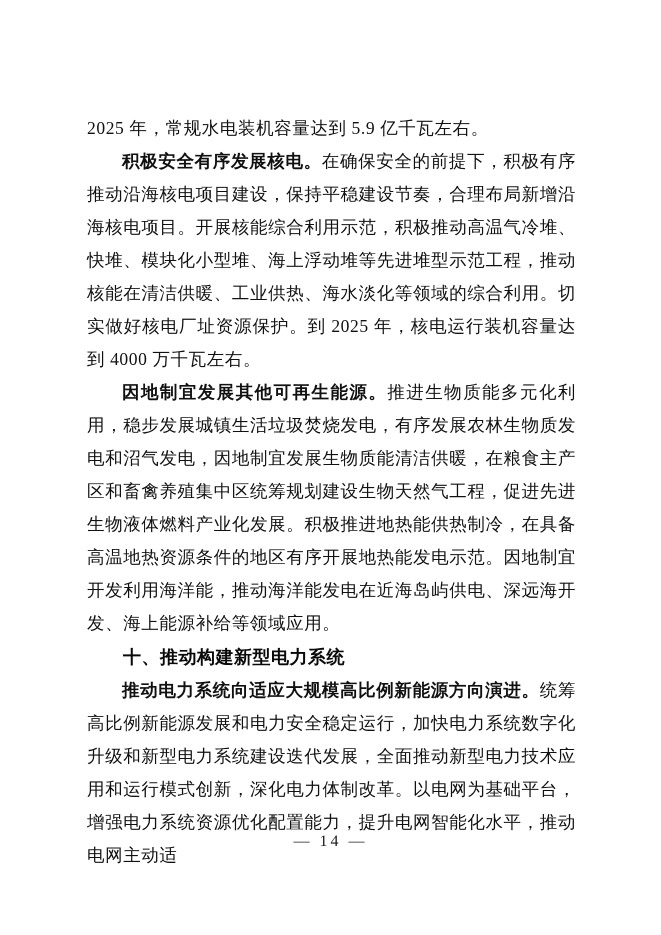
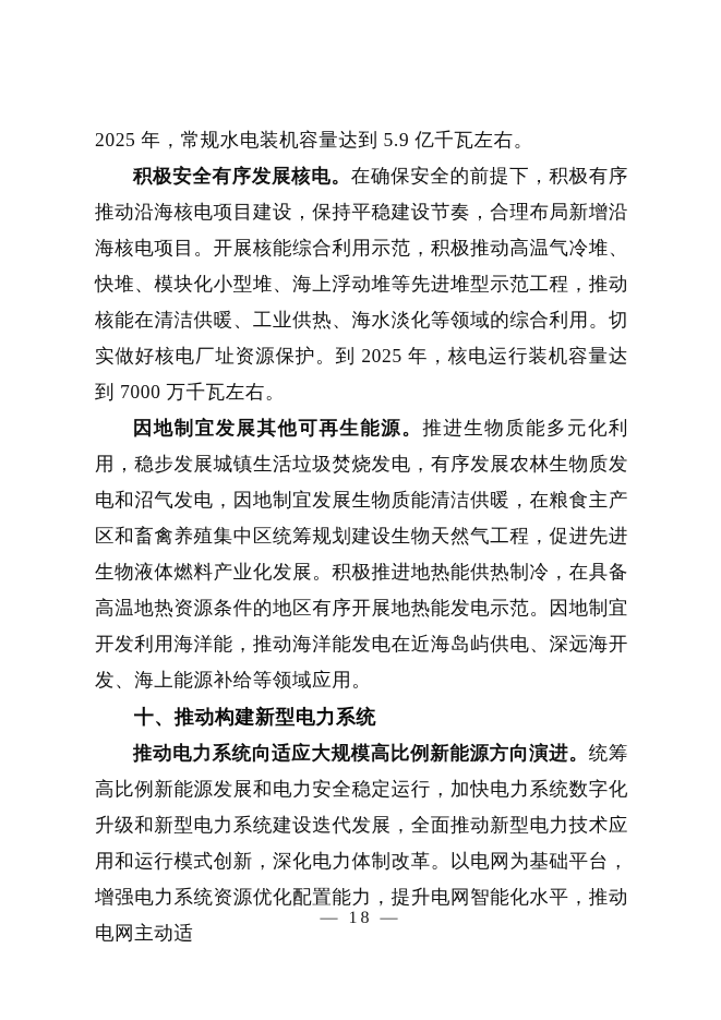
  2025 年，常规水电装机容量达到 5.9 亿千瓦左右。
- 积极安全有序发展核电。在确保安全的前提下，积极有序推动沿海核电项目建设，保持平稳建设节奏，合理布局新增沿海核电项目。开展核能综合利用示范，积极推动高温气冷堆、快堆、模块化小型堆、海上浮动堆等先进堆型示范工程，推动核能在清洁供暖、工业供热、海水淡化等领域的综合利用。切实做好核电厂址资源保护。到 2025 年，核电运行装机容量达到 4000 万千瓦左右。
+ 积极安全有序发展核电。在确保安全的前提下，积极有序推动沿海核电项目建设，保持平稳建设节奏，合理布局新增沿海核电项目。开展核能综合利用示范，积极推动高温气冷堆、快堆、模块化小型堆、海上浮动堆等先进堆型示范工程，推动核能在清洁供暖、工业供热、海水淡化等领域的综合利用。切实做好核电厂址资源保护。到 2025 年，核电运行装机容量达到 7000 万千瓦左右。
  因地制宜发展其他可再生能源。推进生物质能多元化利用，稳步发展城镇生活垃圾焚烧发电，有序发展农林生物质发电和沼气发电，因地制宜发展生物质能清洁供暖，在粮食主产区和畜禽养殖集中区统筹规划建设生物天然气工程，促进先进生物液体燃料产业化发展。积极推进地热能供热制冷，在具备高温地热资源条件的地区有序开展地热能发电示范。因地制宜开发利用海洋能，推动海洋能发电在近海岛屿供电、深远海开发、海上能源补给等领域应用。
  十、推动构建新型电力系统
  推动电力系统向适应大规模高比例新能源方向演进。统筹高比例新能源发展和电力安全稳定运行，加快电力系统数字化升级和新型电力系统建设迭代发展，全面推动新型电力技术应用和运行模式创新，深化电力体制改革。以电网为基础平台，增强电力系统资源优化配置能力，提升电网智能化水平，推动电网主动适
- — 14 —
+ — 18 —
